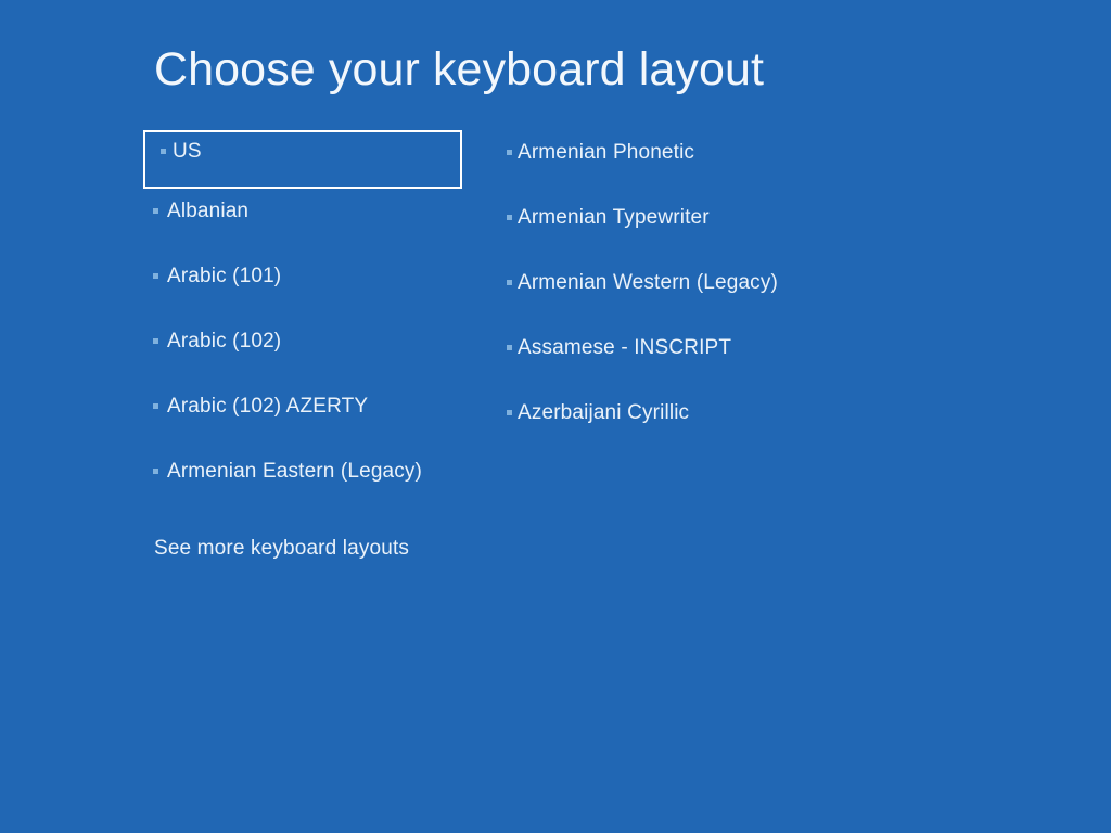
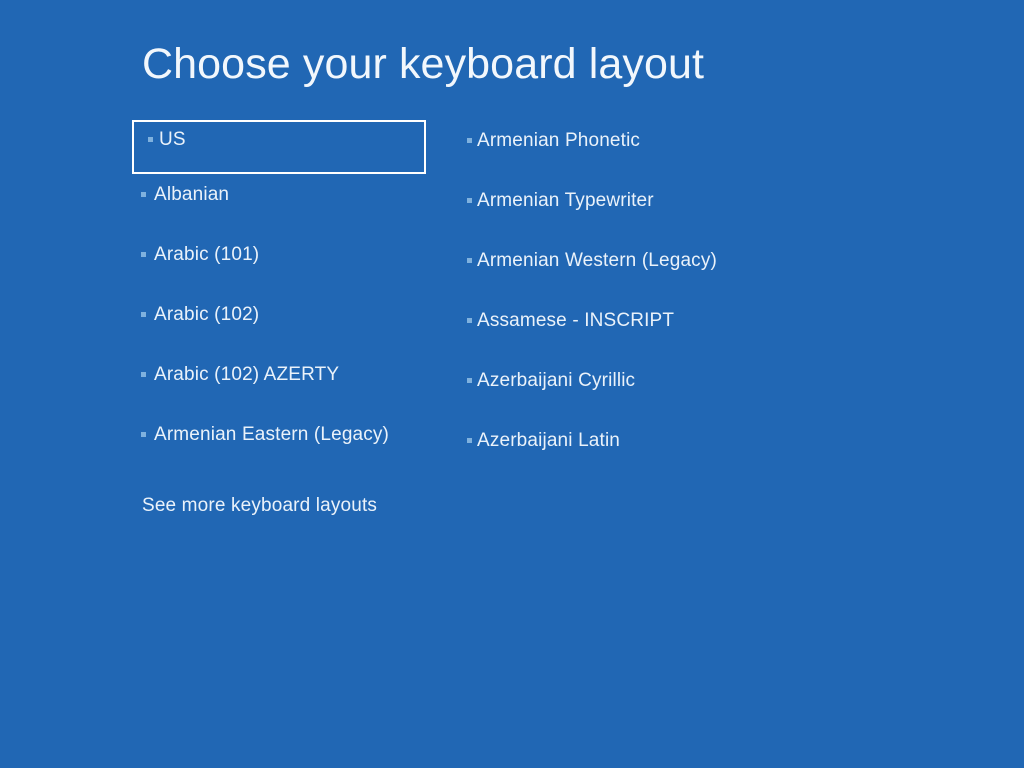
  Choose your keyboard layout
  US
  Albanian
  Arabic (101)
  Arabic (102)
  Arabic (102) AZERTY
  Armenian Eastern (Legacy)
  Armenian Phonetic
  Armenian Typewriter
  Armenian Western (Legacy)
  Assamese - INSCRIPT
  Azerbaijani Cyrillic
+ Azerbaijani Latin
  See more keyboard layouts
